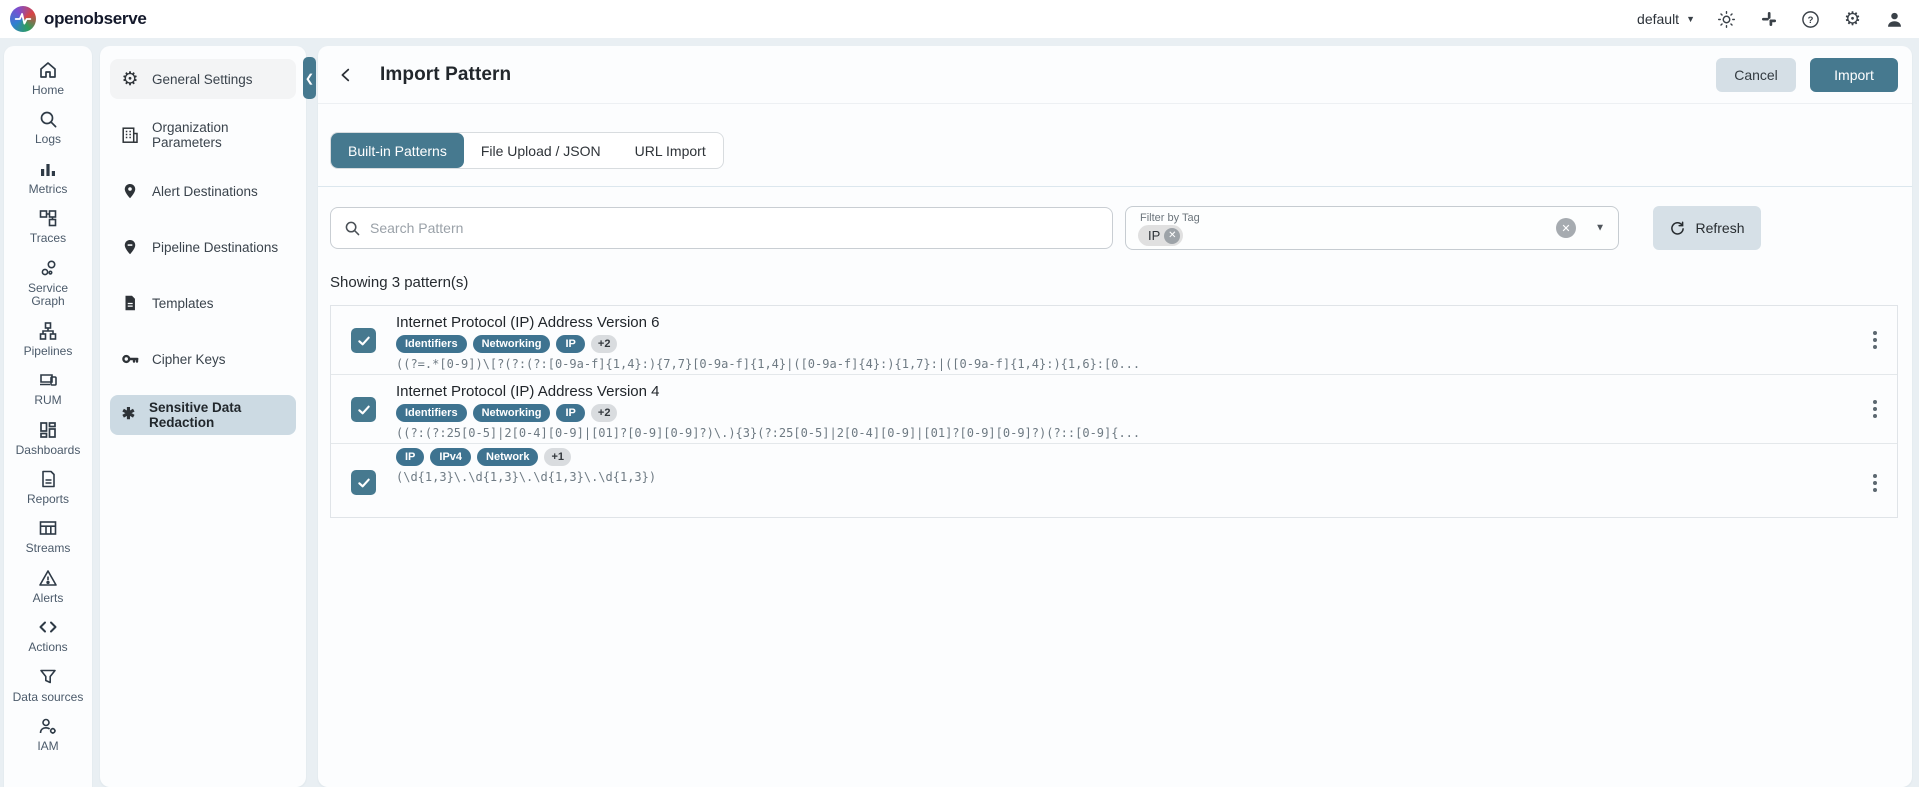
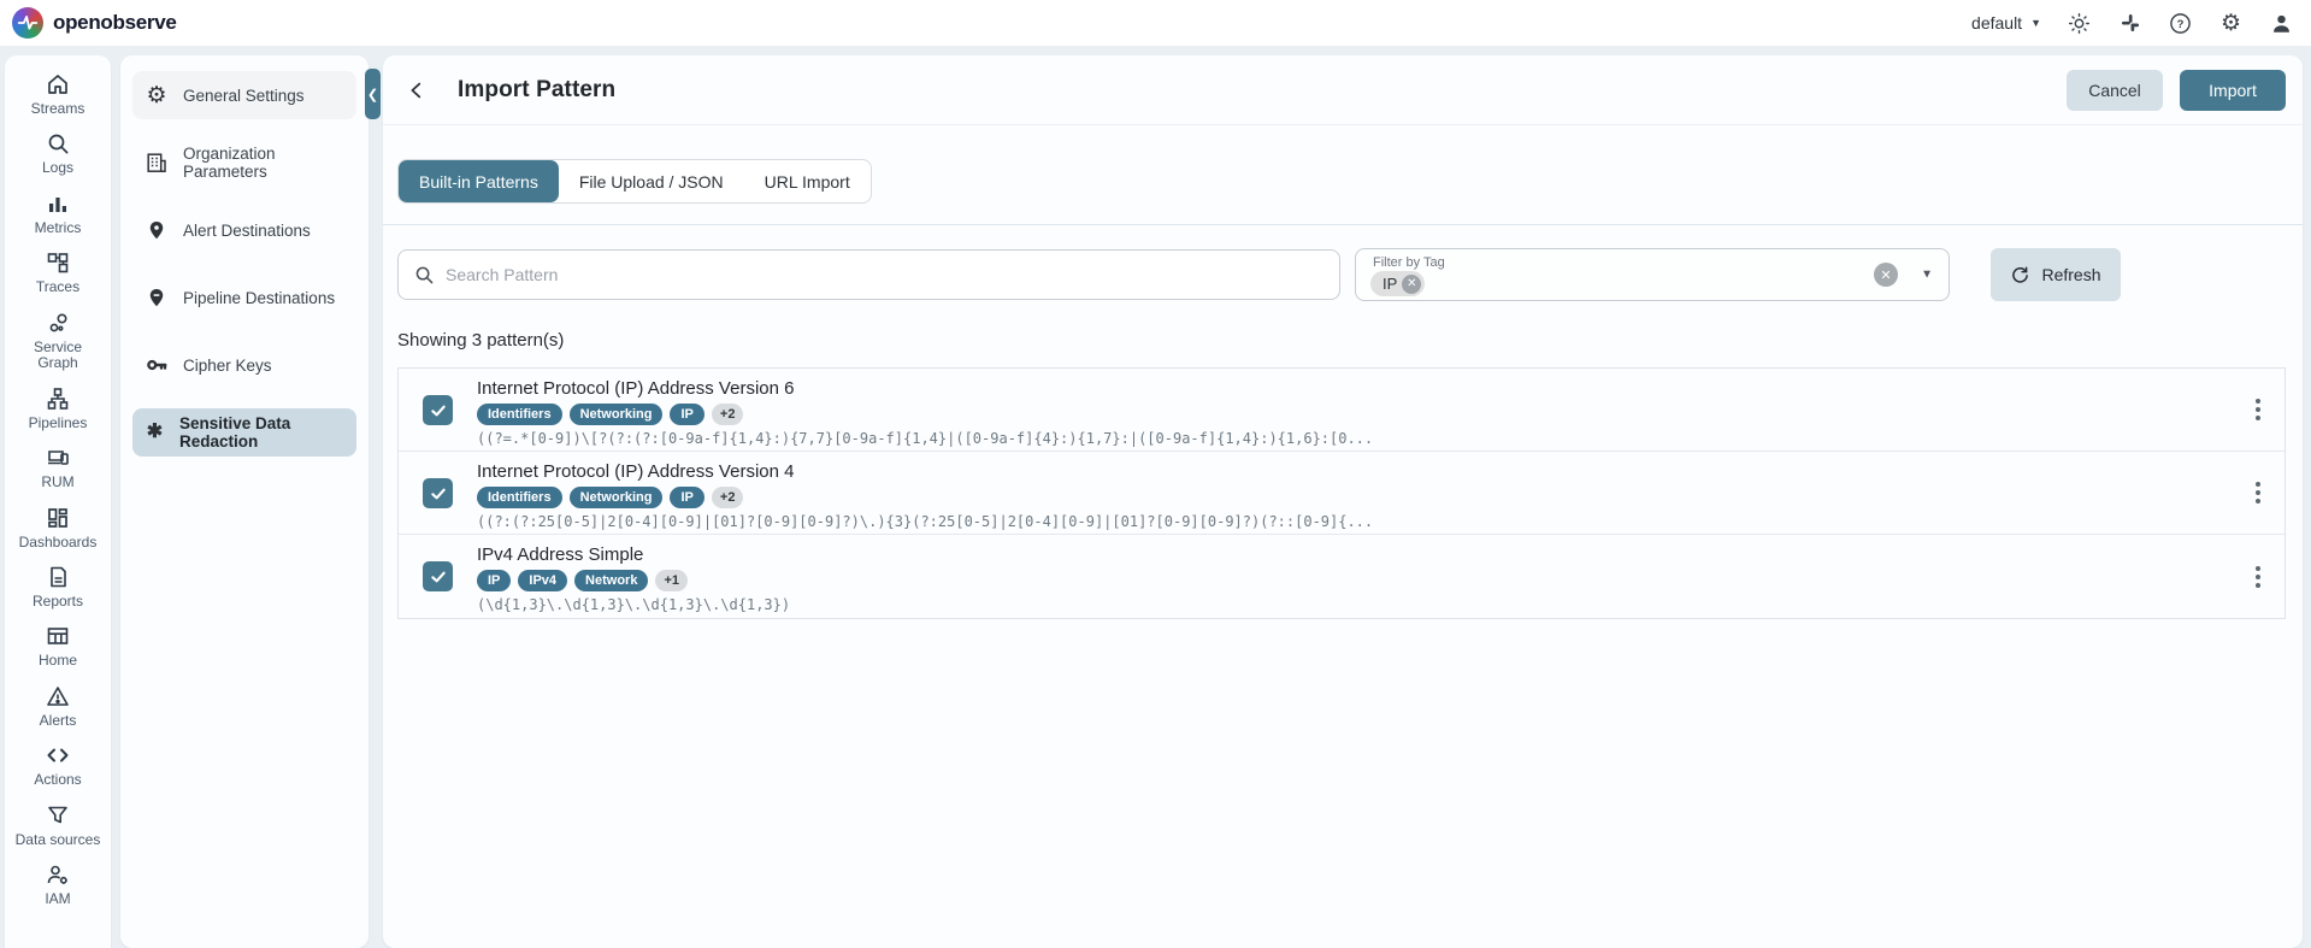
  openobserve
  default
  ▼
  ?
  ⚙
- Home
+ Streams
  Logs
  Metrics
  Traces
  Service Graph
  Pipelines
  RUM
  Dashboards
  Reports
- Streams
+ Home
  Alerts
  Actions
  Data sources
  IAM
  ⚙
  General Settings
  Organization Parameters
  Alert Destinations
  Pipeline Destinations
- Templates
  Cipher Keys
  ✱
  Sensitive Data Redaction
  ❮
  Import Pattern
  Cancel
  Import
  Built-in Patterns
  File Upload / JSON
  URL Import
  Search Pattern
  Filter by Tag
  IP
  ✕
  ✕
  ▼
  Refresh
  Showing 3 pattern(s)
  Internet Protocol (IP) Address Version 6
  Identifiers
  Networking
  IP
  +2
  ((?=.*[0-9])\[?(?:(?:[0-9a-f]{1,4}:){7,7}[0-9a-f]{1,4}|([0-9a-f]{4}:){1,7}:|([0-9a-f]{1,4}:){1,6}:[0...
  Internet Protocol (IP) Address Version 4
  Identifiers
  Networking
  IP
  +2
  ((?:(?:25[0-5]|2[0-4][0-9]|[01]?[0-9][0-9]?)\.){3}(?:25[0-5]|2[0-4][0-9]|[01]?[0-9][0-9]?)(?::[0-9]{...
+ IPv4 Address Simple
  IP
  IPv4
  Network
  +1
  (\d{1,3}\.\d{1,3}\.\d{1,3}\.\d{1,3})
